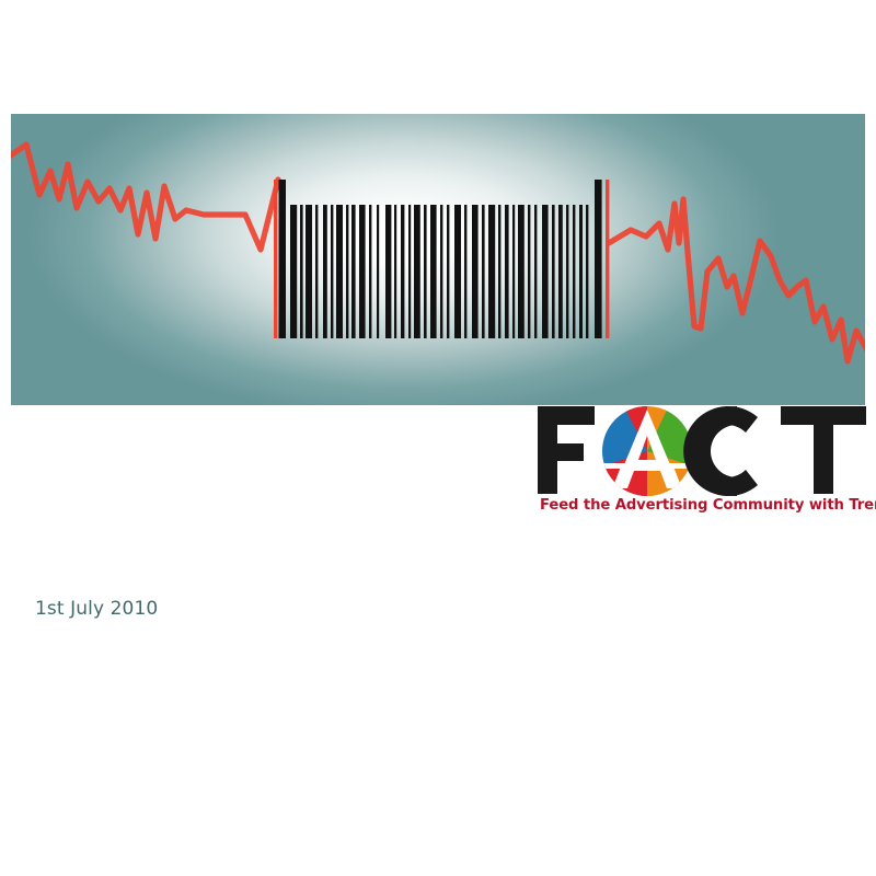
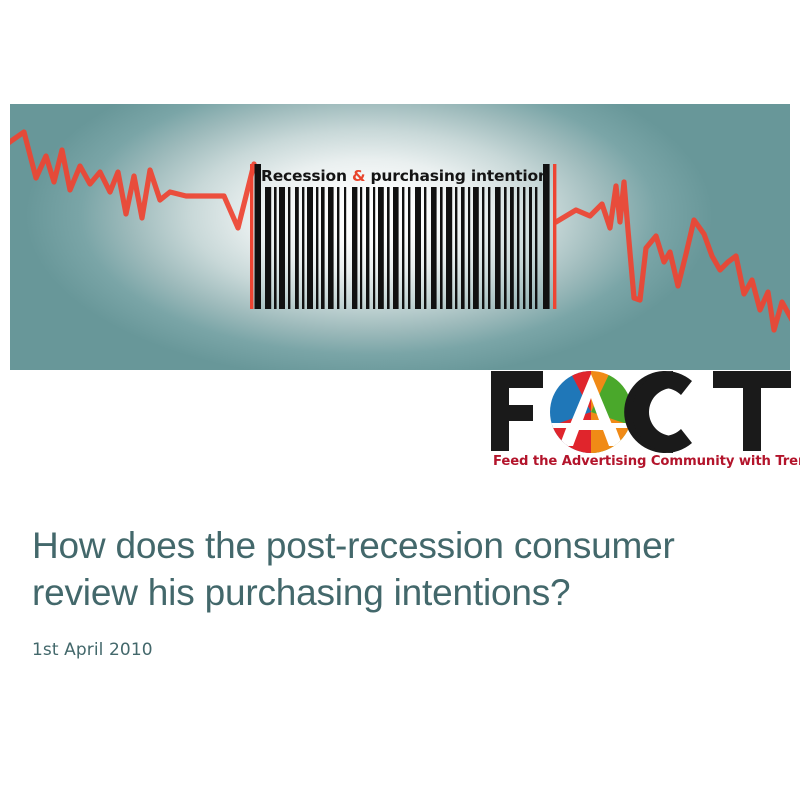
+ Recession & purchasing intention
  Feed the Advertising Community with Tre
+ How does the post-recession consumer review his purchasing intentions?
- 1st July 2010
+ 1st April 2010
